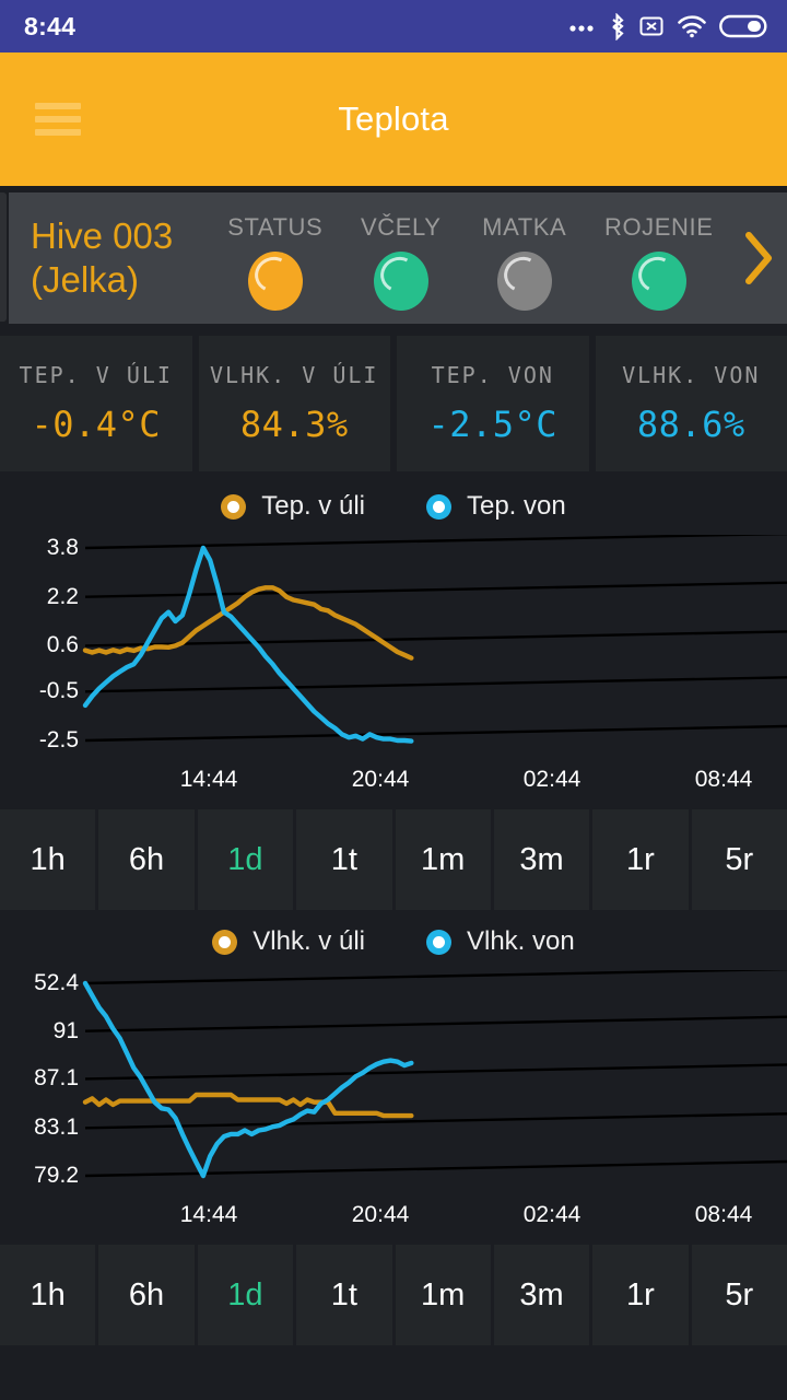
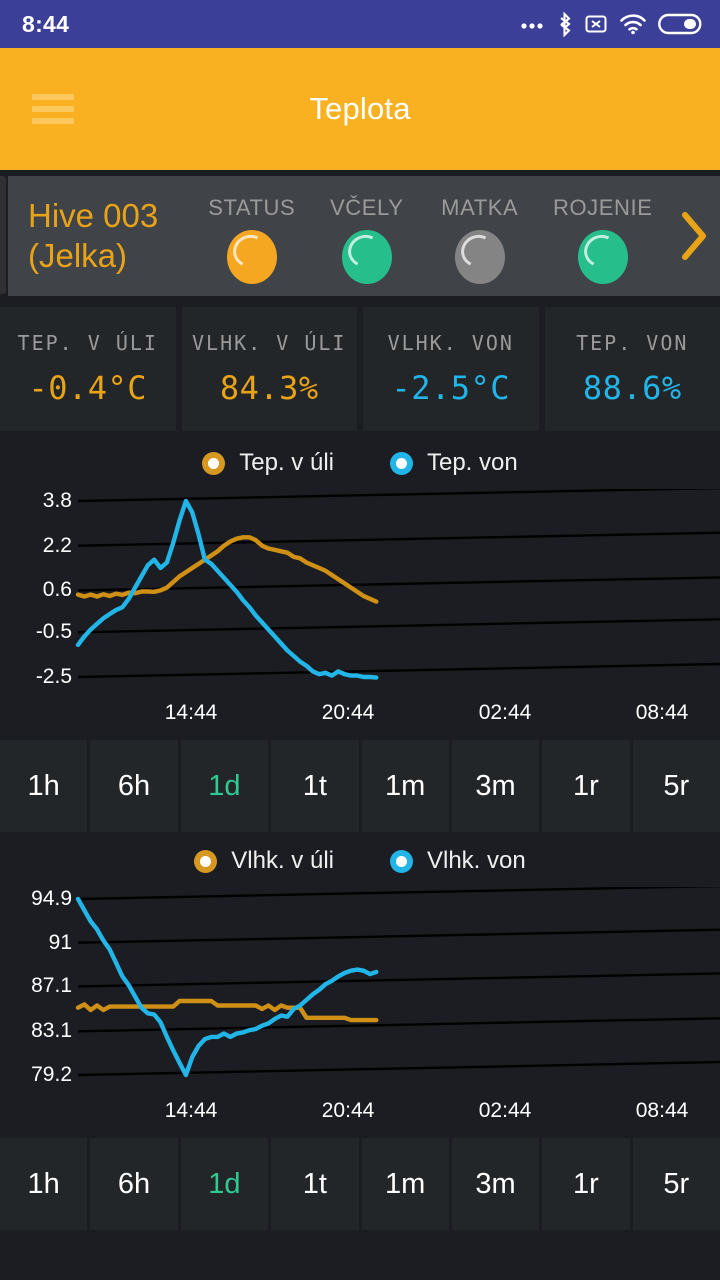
  8:44
  Teplota
  Hive 003
  (Jelka)
  STATUS
  VČELY
  MATKA
  ROJENIE
  TEP. V ÚLI
  -0.4°C
  VLHK. V ÚLI
  84.3%
- TEP. VON
+ VLHK. VON
  -2.5°C
- VLHK. VON
+ TEP. VON
  88.6%
  Tep. v úli
  Tep. von
  3.8
  2.2
  0.6
  -0.5
  -2.5
  14:44
  20:44
  02:44
  08:44
  1h
  6h
  1d
  1t
  1m
  3m
  1r
  5r
  Vlhk. v úli
  Vlhk. von
- 52.4
+ 94.9
  91
  87.1
  83.1
  79.2
  14:44
  20:44
  02:44
  08:44
  1h
  6h
  1d
  1t
  1m
  3m
  1r
  5r
